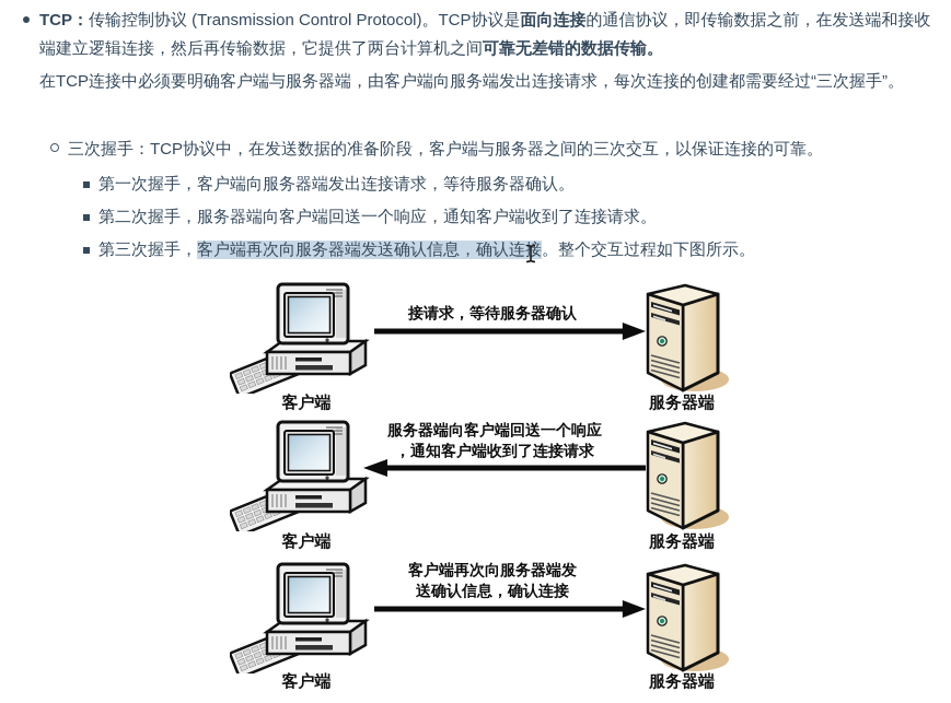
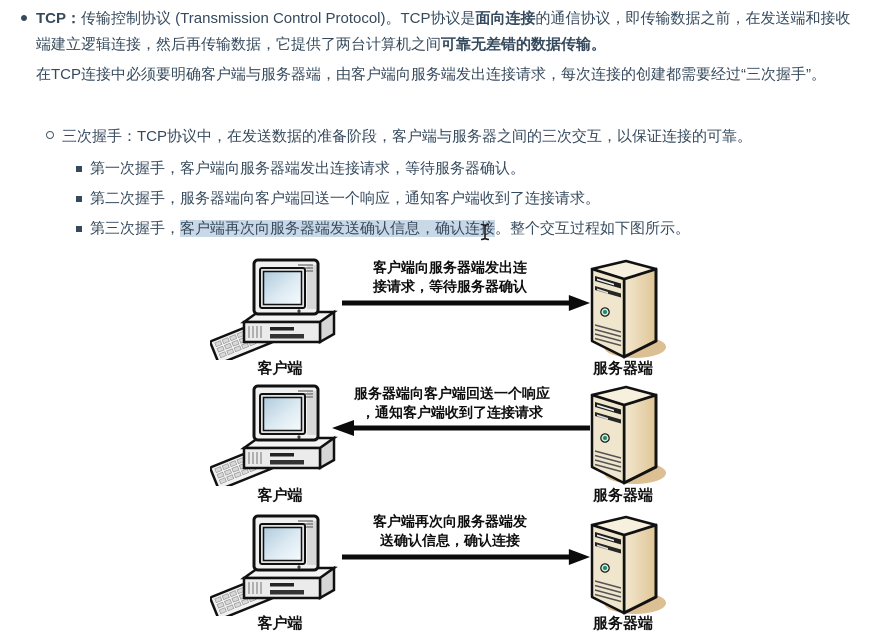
  TCP：传输控制协议 (Transmission Control Protocol)。TCP协议是面向连接的通信协议，即传输数据之前，在发送端和接收端建立逻辑连接，然后再传输数据，它提供了两台计算机之间可靠无差错的数据传输。
  在TCP连接中必须要明确客户端与服务器端，由客户端向服务端发出连接请求，每次连接的创建都需要经过“三次握手”。
  三次握手：TCP协议中，在发送数据的准备阶段，客户端与服务器之间的三次交互，以保证连接的可靠。
  第一次握手，客户端向服务器端发出连接请求，等待服务器确认。
  第二次握手，服务器端向客户端回送一个响应，通知客户端收到了连接请求。
  第三次握手，客户端再次向服务器端发送确认信息，确认连接。整个交互过程如下图所示。
+ 客户端向服务器端发出连
  接请求，等待服务器确认
  客户端
  服务器端
  服务器端向客户端回送一个响应
  ，通知客户端收到了连接请求
  客户端
  服务器端
  客户端再次向服务器端发
  送确认信息，确认连接
  客户端
  服务器端
